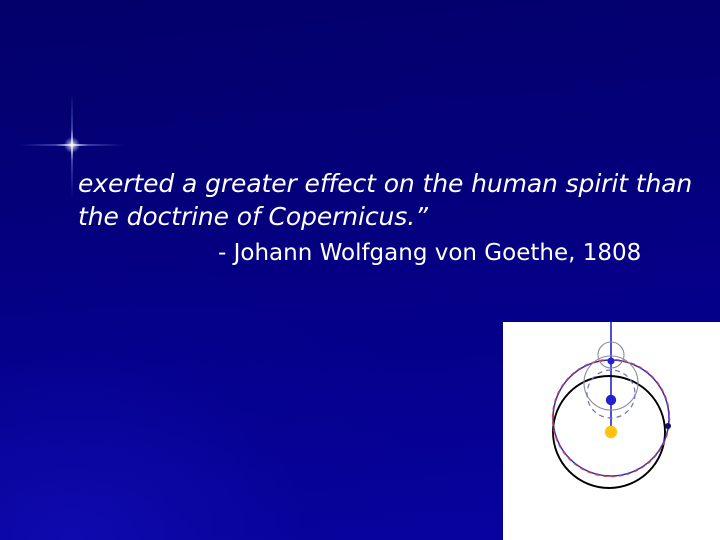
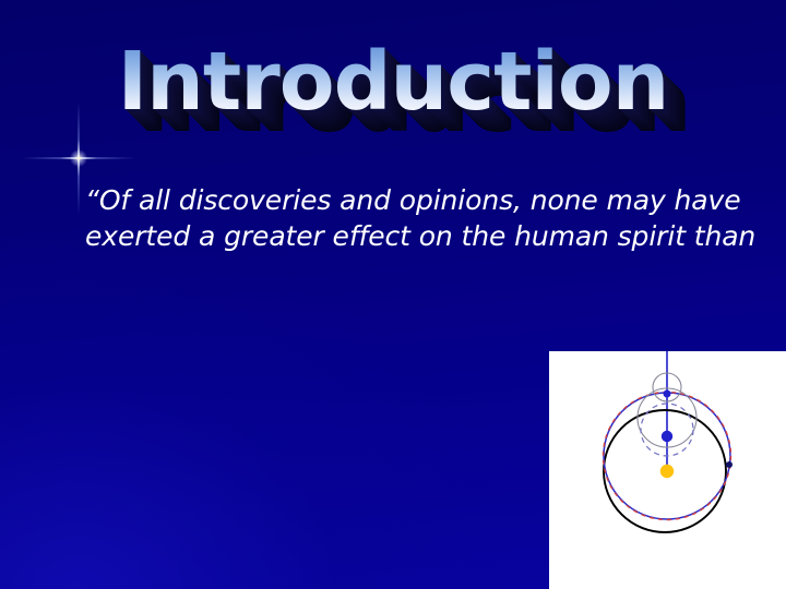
+ Introduction
+ “Of all discoveries and opinions, none may have
  exerted a greater effect on the human spirit than
- the doctrine of Copernicus.”
- - Johann Wolfgang von Goethe, 1808
